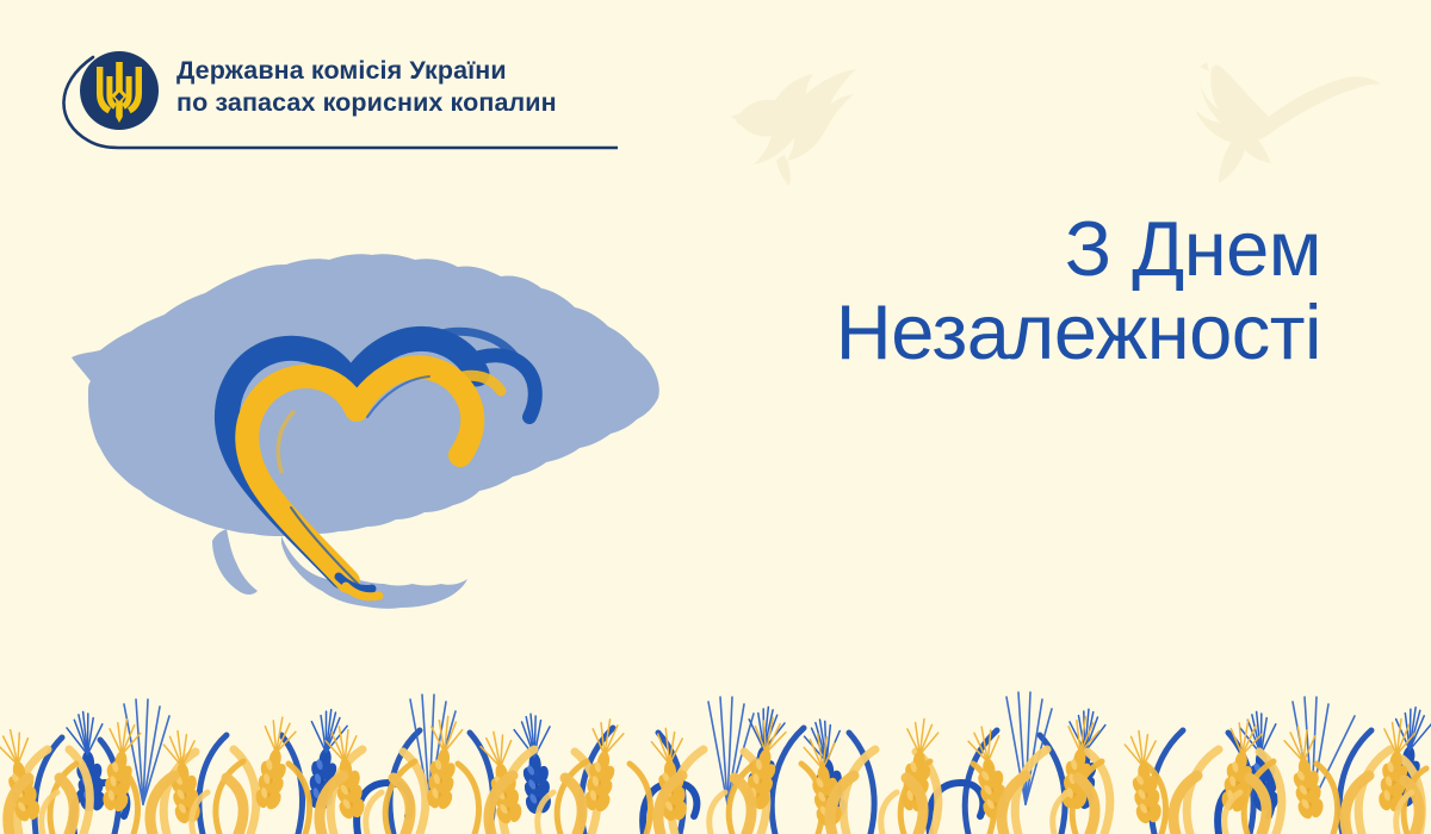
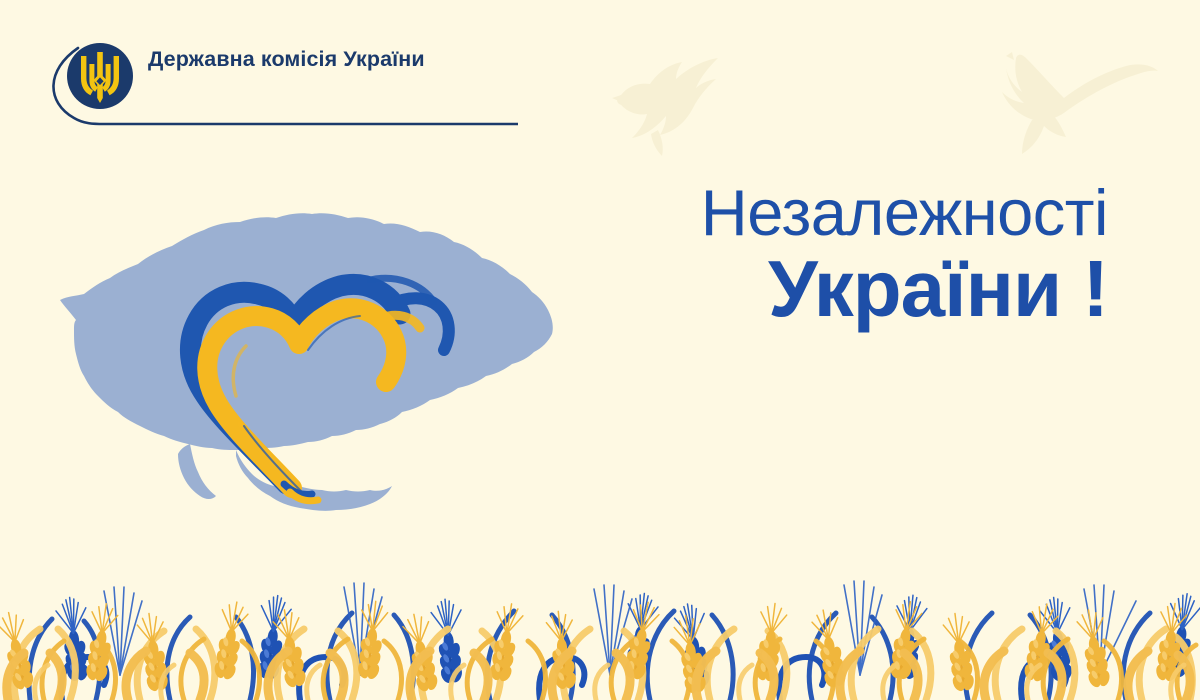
  Державна комісія України
- по запасах корисних копалин
- З Днем
  Незалежності
+ України !
